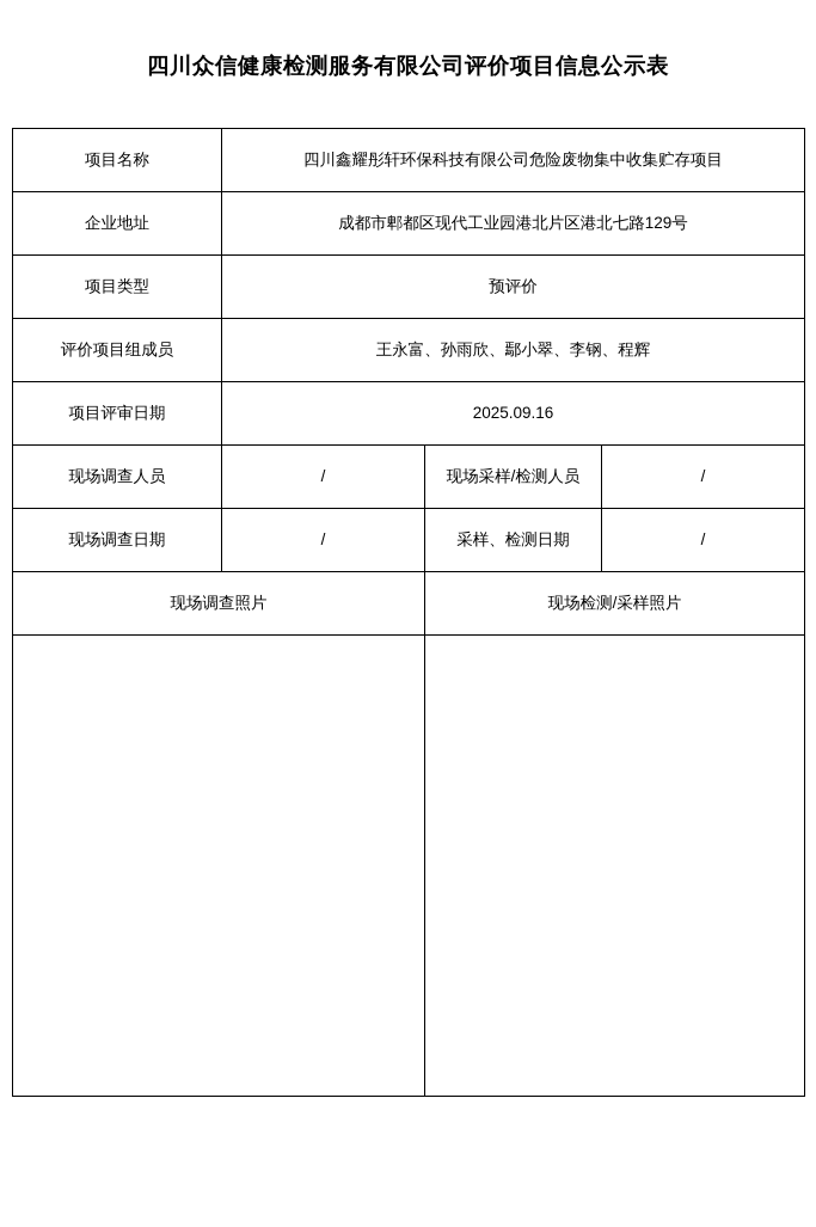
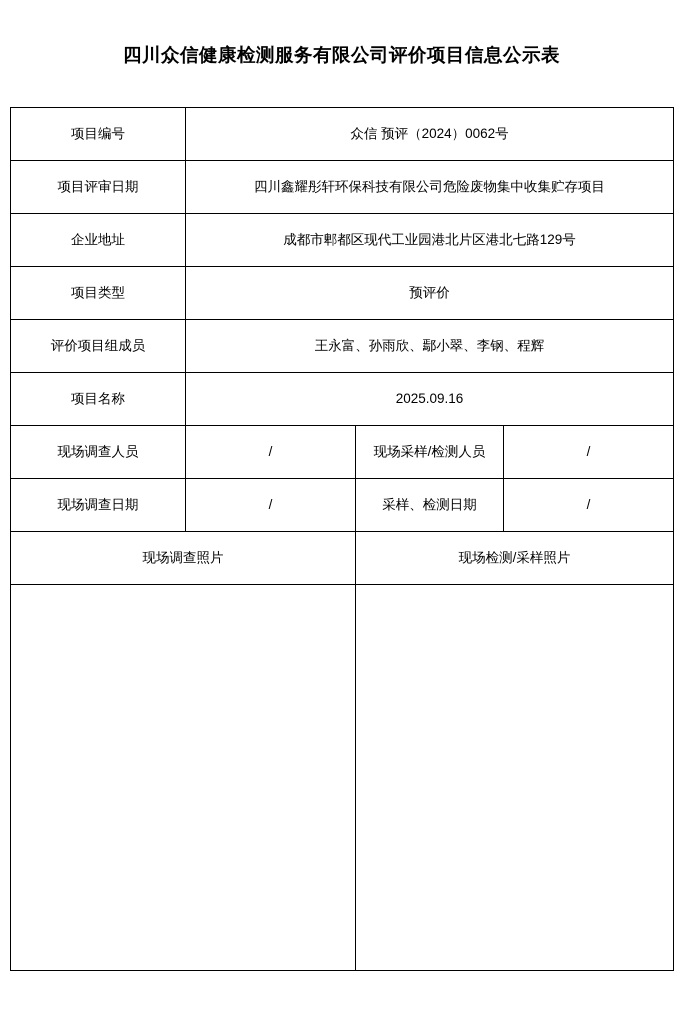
  四川众信健康检测服务有限公司评价项目信息公示表
+ 项目编号	众信 预评（2024）0062号
- 项目名称	四川鑫耀彤轩环保科技有限公司危险废物集中收集贮存项目
+ 项目评审日期	四川鑫耀彤轩环保科技有限公司危险废物集中收集贮存项目
  企业地址	成都市郫都区现代工业园港北片区港北七路129号
  项目类型	预评价
  评价项目组成员	王永富、孙雨欣、鄢小翠、李钢、程辉
- 项目评审日期	2025.09.16
+ 项目名称	2025.09.16
  现场调查人员	/	现场采样/检测人员	/
  现场调查日期	/	采样、检测日期	/
  现场调查照片	现场检测/采样照片
